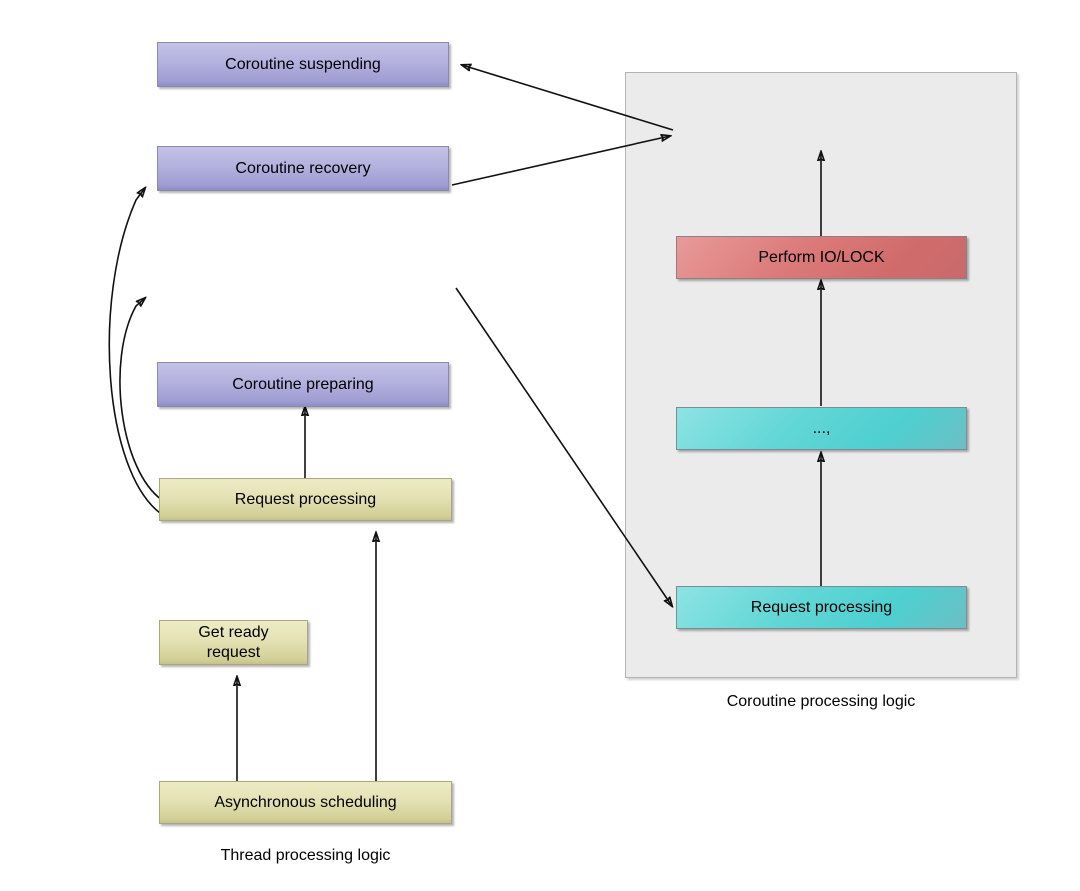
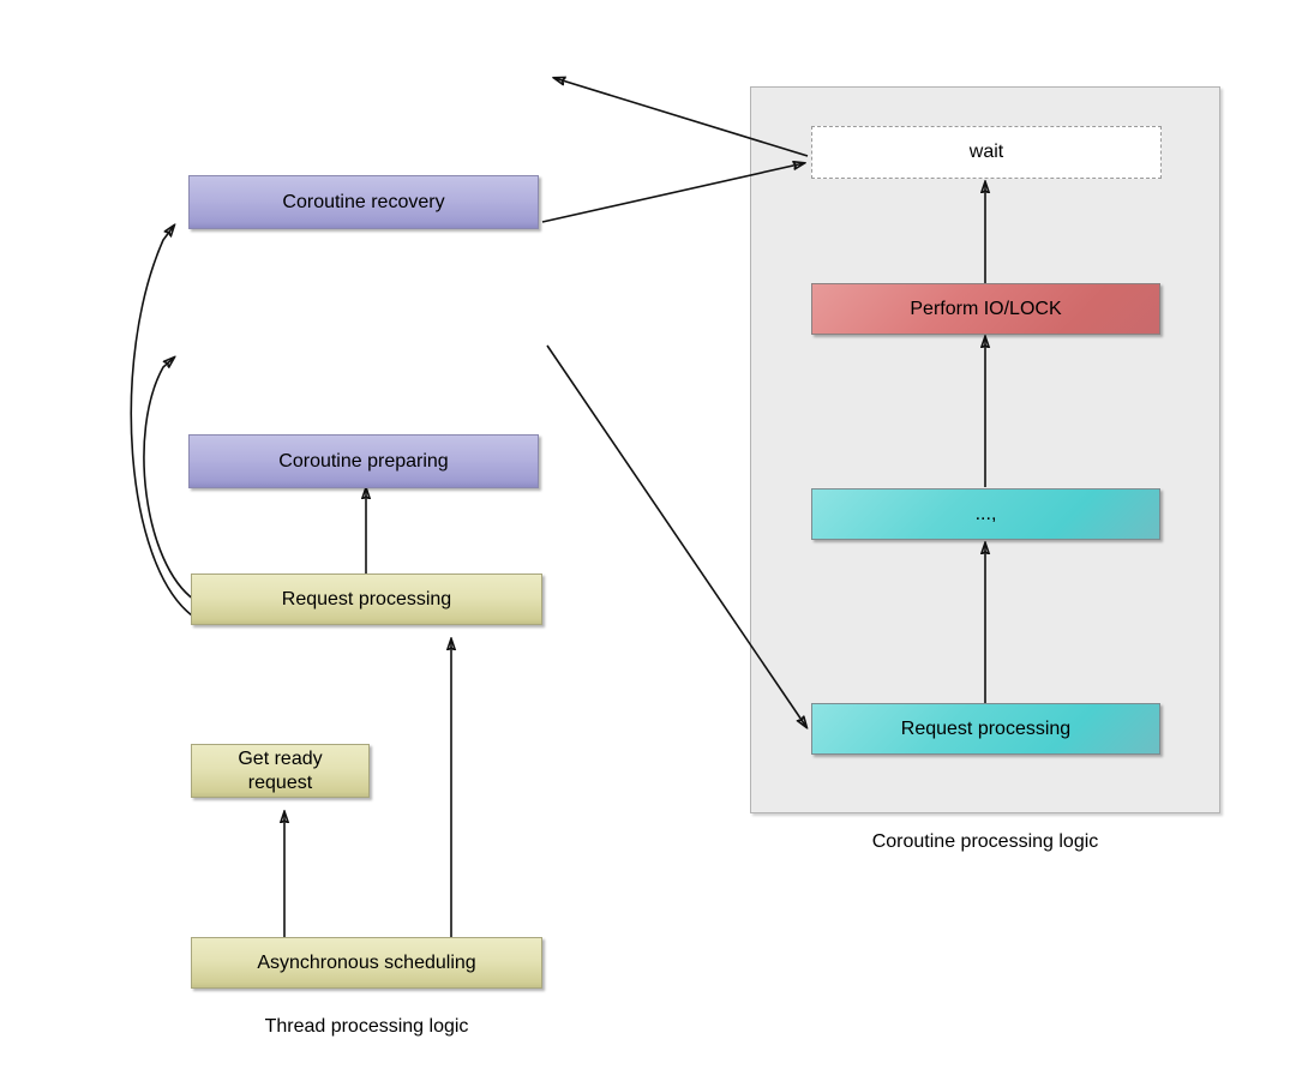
- Coroutine suspending
  Coroutine recovery
  Coroutine preparing
  Request processing
  Get ready
  request
  Asynchronous scheduling
  Thread processing logic
+ wait
  Perform IO/LOCK
  ...,
  Request processing
  Coroutine processing logic
